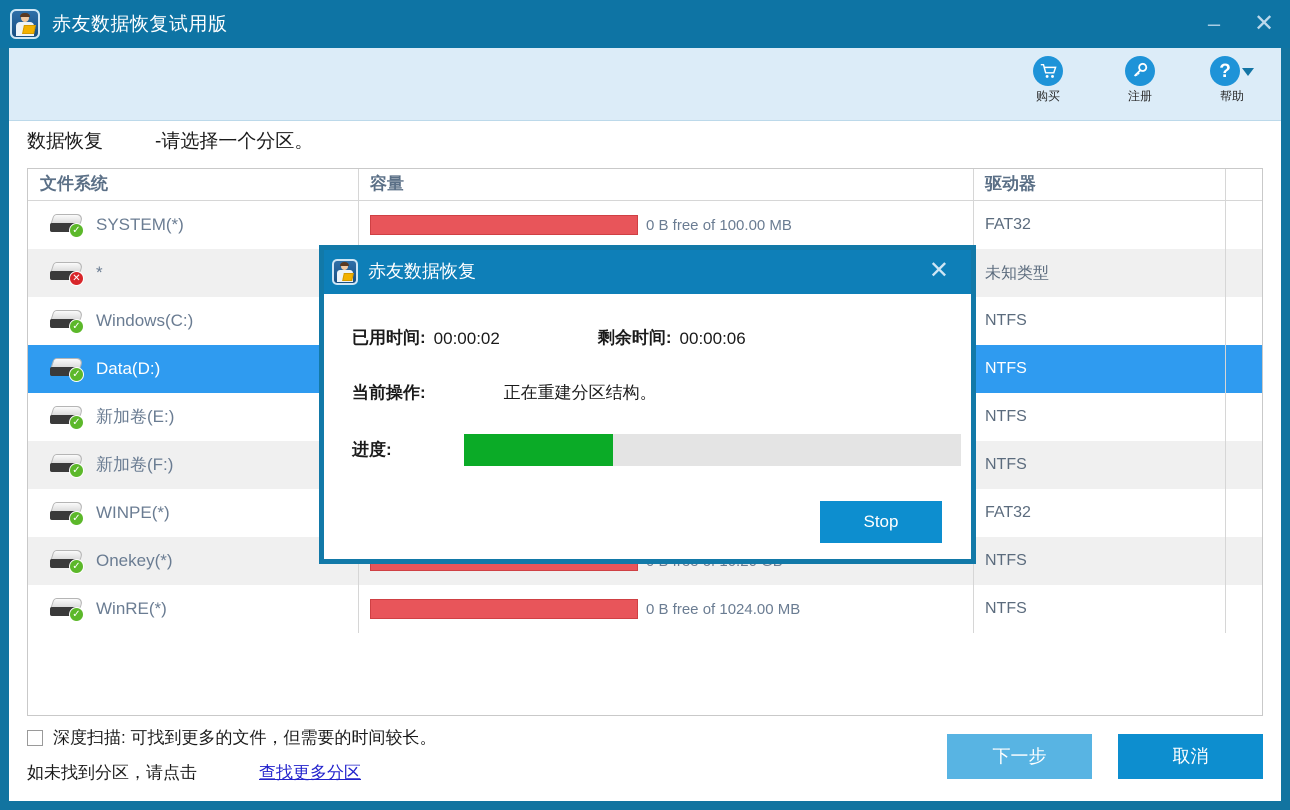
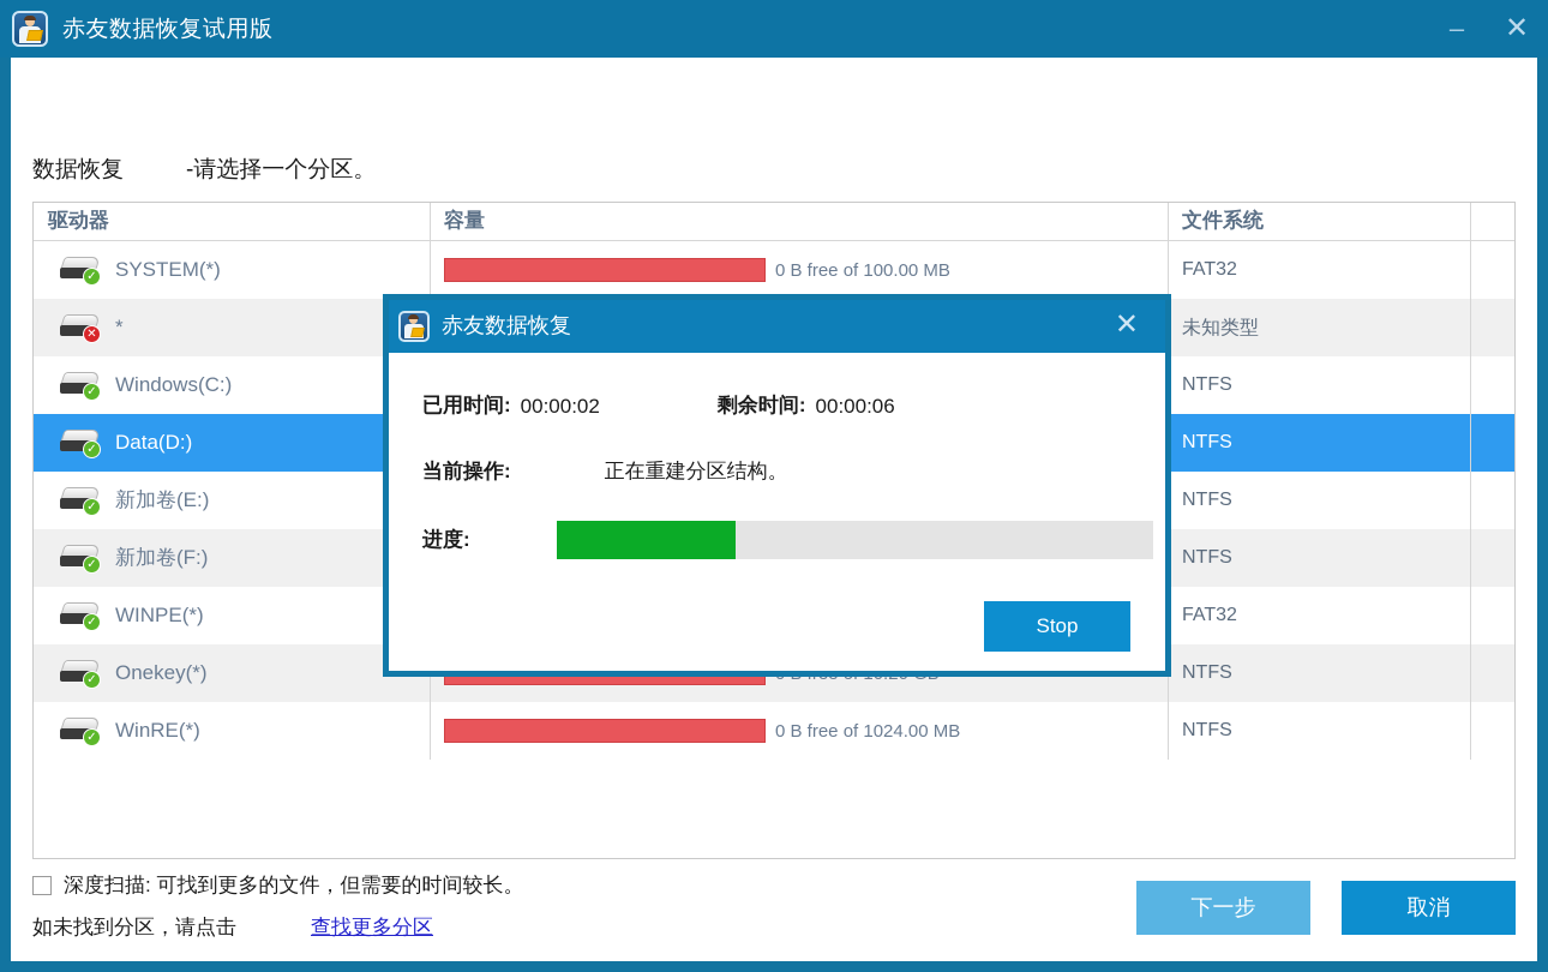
  赤友数据恢复试用版
  –
  ✕
- 购买
- 注册
- ?
- 帮助
  数据恢复
  -请选择一个分区。
- 文件系统
+ 驱动器
  容量
- 驱动器
+ 文件系统
  ✓
  SYSTEM(*)
  0 B free of 100.00 MB
  FAT32
  ✕
  *
  未知类型
  ✓
  Windows(C:)
  NTFS
  ✓
  Data(D:)
  NTFS
  ✓
  新加卷(E:)
  NTFS
  ✓
  新加卷(F:)
  NTFS
  ✓
  WINPE(*)
  FAT32
  ✓
  Onekey(*)
  NTFS
  ✓
  WinRE(*)
  0 B free of 1024.00 MB
  NTFS
  深度扫描: 可找到更多的文件，但需要的时间较长。
  如未找到分区，请点击
  查找更多分区
  下一步
  取消
  赤友数据恢复
  ✕
  已用时间:
  00:00:02
  剩余时间:
  00:00:06
  当前操作:
  正在重建分区结构。
  进度:
  Stop
